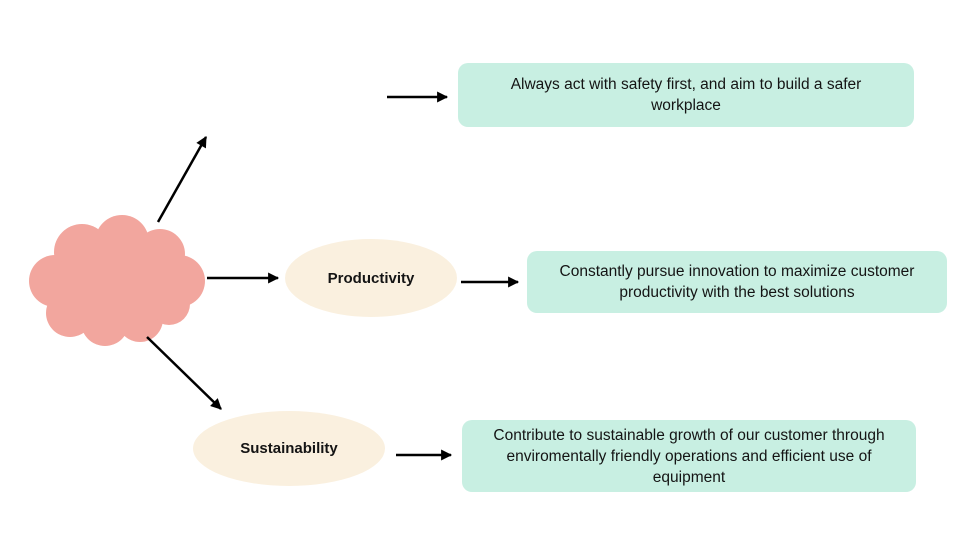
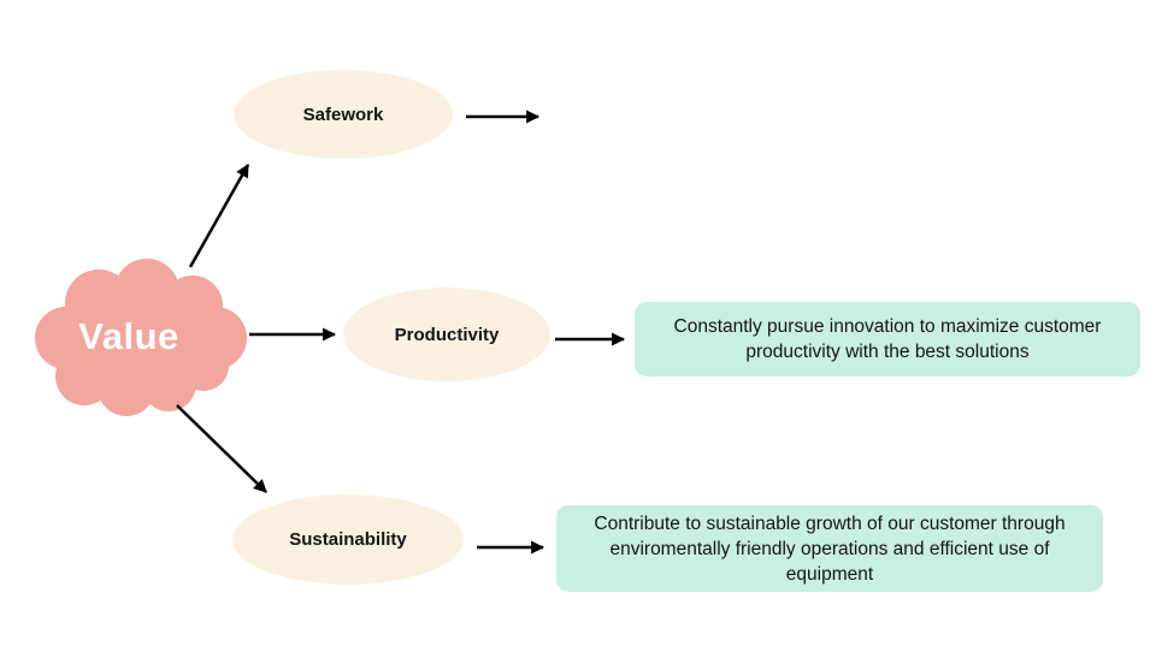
+ Value
+ Safework
  Productivity
  Sustainability
- Always act with safety first, and aim to build a safer workplace
  Constantly pursue innovation to maximize customer productivity with the best solutions
  Contribute to sustainable growth of our customer through enviromentally friendly operations and efficient use of equipment
